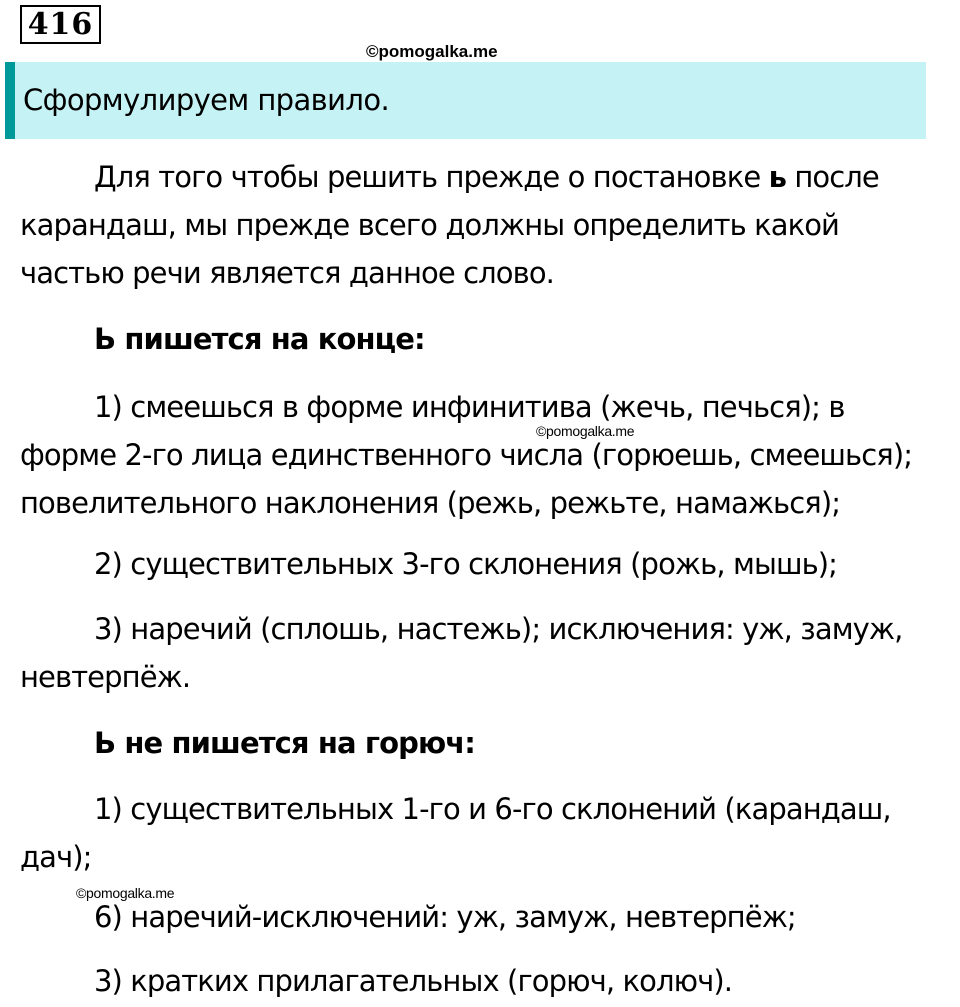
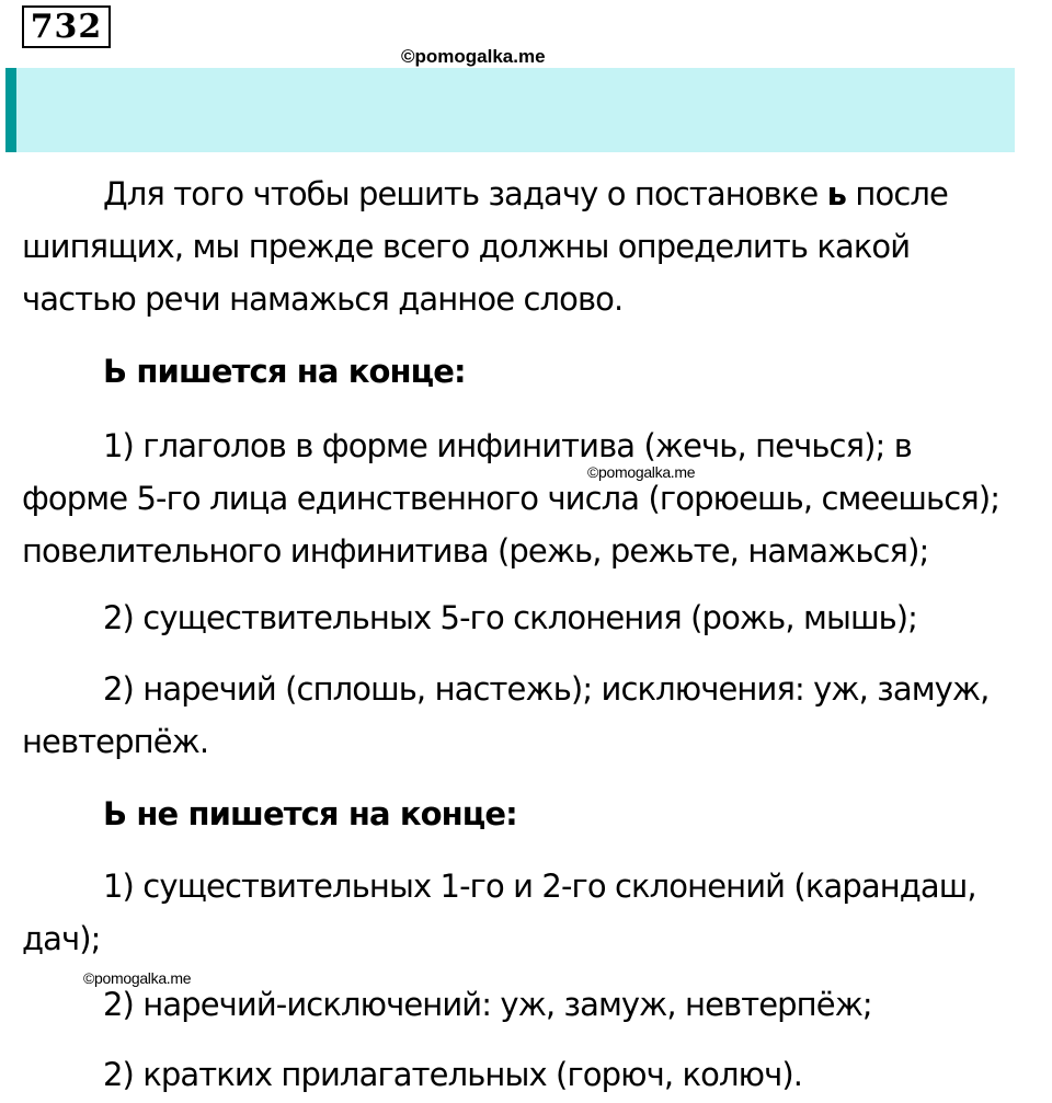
- 416
+ 732
  ©pomogalka.me
- Сформулируем правило.
- Для того чтобы решить прежде о постановке ь после
+ Для того чтобы решить задачу о постановке ь после
- карандаш, мы прежде всего должны определить какой
+ шипящих, мы прежде всего должны определить какой
- частью речи является данное слово.
+ частью речи намажься данное слово.
  Ь пишется на конце:
- 1) смеешься в форме инфинитива (жечь, печься); в
+ 1) глаголов в форме инфинитива (жечь, печься); в
- форме 2-го лица единственного числа (горюешь, смеешься);
+ форме 5-го лица единственного числа (горюешь, смеешься);
- повелительного наклонения (режь, режьте, намажься);
+ повелительного инфинитива (режь, режьте, намажься);
  ©pomogalka.me
- 2) существительных 3-го склонения (рожь, мышь);
+ 2) существительных 5-го склонения (рожь, мышь);
- 3) наречий (сплошь, настежь); исключения: уж, замуж,
+ 2) наречий (сплошь, настежь); исключения: уж, замуж,
  невтерпёж.
- Ь не пишется на горюч:
+ Ь не пишется на конце:
- 1) существительных 1-го и 6-го склонений (карандаш,
+ 1) существительных 1-го и 2-го склонений (карандаш,
  дач);
  ©pomogalka.me
- 6) наречий-исключений: уж, замуж, невтерпёж;
+ 2) наречий-исключений: уж, замуж, невтерпёж;
- 3) кратких прилагательных (горюч, колюч).
+ 2) кратких прилагательных (горюч, колюч).
